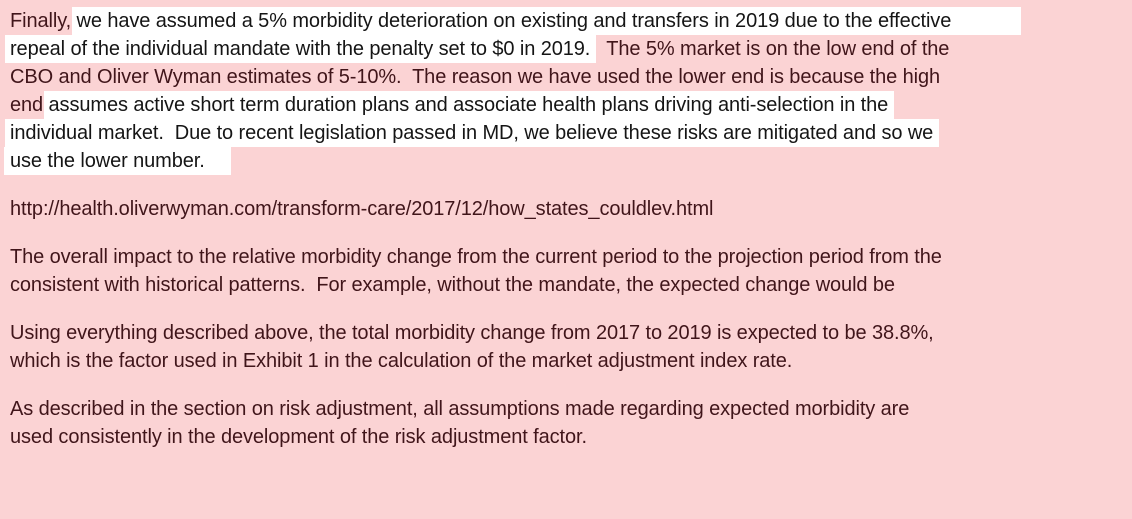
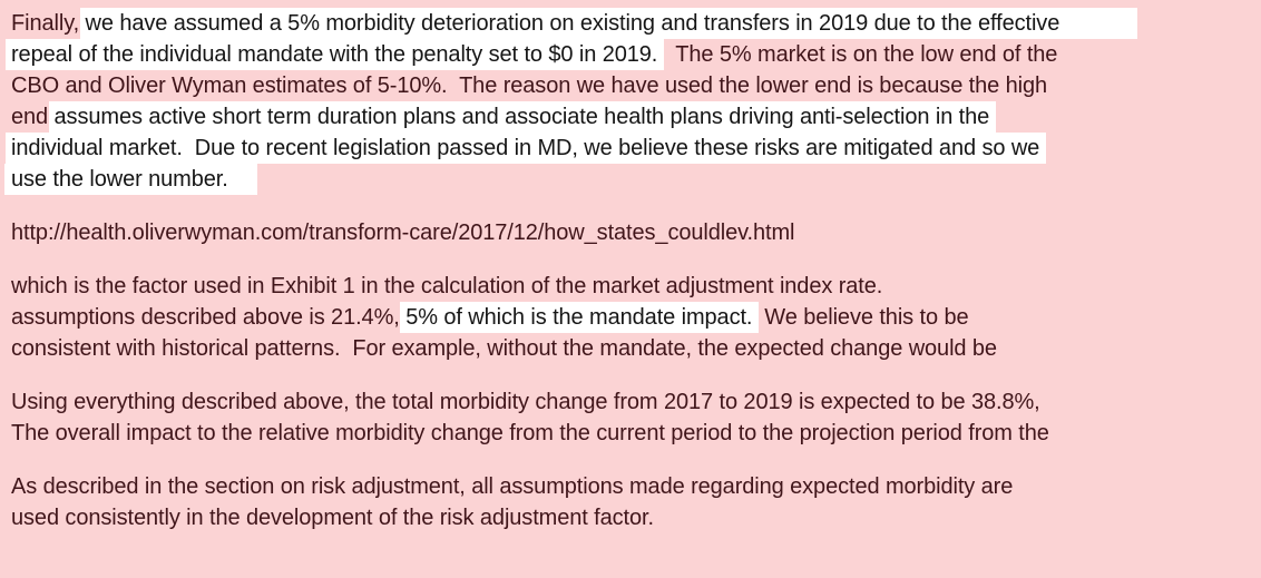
  Finally, we have assumed a 5% morbidity deterioration on existing and transfers in 2019 due to the effective
  repeal of the individual mandate with the penalty set to $0 in 2019. The 5% market is on the low end of the
  CBO and Oliver Wyman estimates of 5-10%. The reason we have used the lower end is because the high
  end assumes active short term duration plans and associate health plans driving anti-selection in the
  individual market. Due to recent legislation passed in MD, we believe these risks are mitigated and so we
  use the lower number.
  http://health.oliverwyman.com/transform-care/2017/12/how_states_couldlev.html
- The overall impact to the relative morbidity change from the current period to the projection period from the
+ which is the factor used in Exhibit 1 in the calculation of the market adjustment index rate.
+ assumptions described above is 21.4%, 5% of which is the mandate impact. We believe this to be
  consistent with historical patterns. For example, without the mandate, the expected change would be
  Using everything described above, the total morbidity change from 2017 to 2019 is expected to be 38.8%,
- which is the factor used in Exhibit 1 in the calculation of the market adjustment index rate.
+ The overall impact to the relative morbidity change from the current period to the projection period from the
  As described in the section on risk adjustment, all assumptions made regarding expected morbidity are
  used consistently in the development of the risk adjustment factor.
